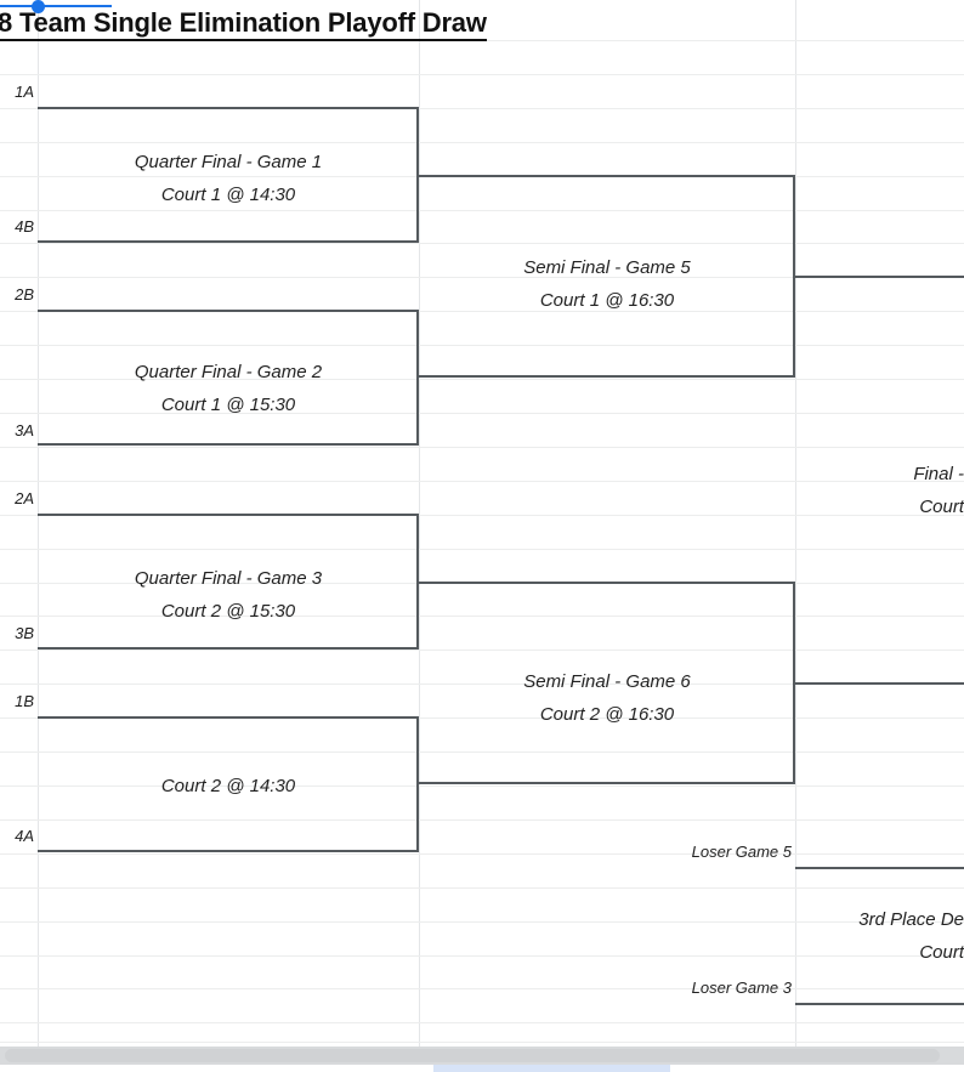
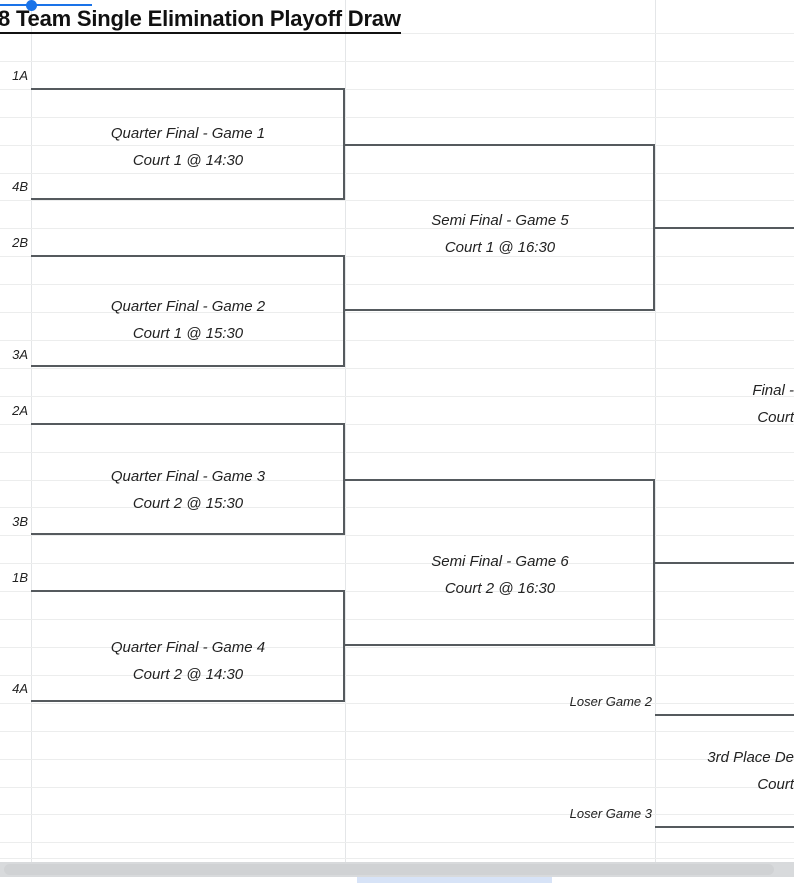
  8 Team Single Elimination Playoff Draw
  1A
  4B
  2B
  3A
  2A
  3B
  1B
  4A
  Quarter Final - Game 1
  Court 1 @ 14:30
  Quarter Final - Game 2
  Court 1 @ 15:30
  Quarter Final - Game 3
  Court 2 @ 15:30
+ Quarter Final - Game 4
  Court 2 @ 14:30
  Semi Final - Game 5
  Court 1 @ 16:30
  Semi Final - Game 6
  Court 2 @ 16:30
  Final -
  Court
  3rd Place De
  Court
- Loser Game 5
+ Loser Game 2
  Loser Game 3
